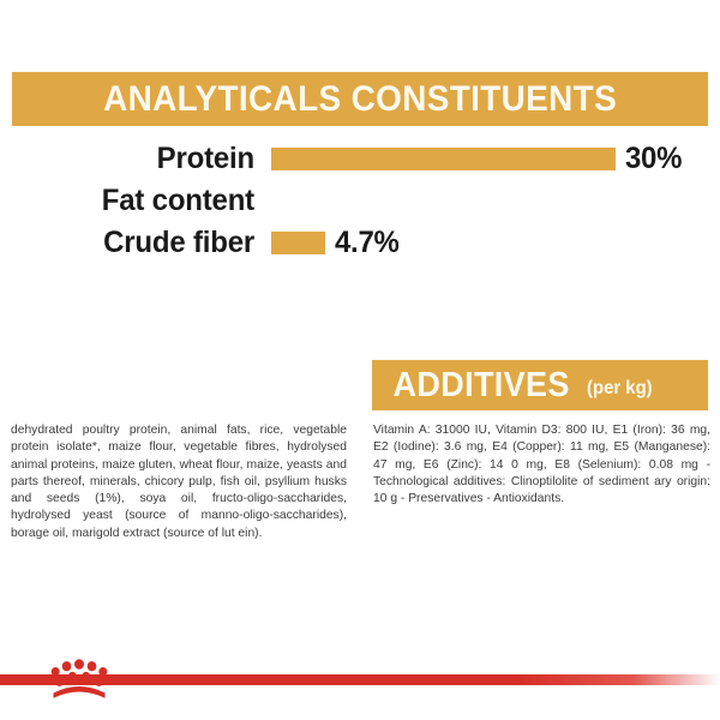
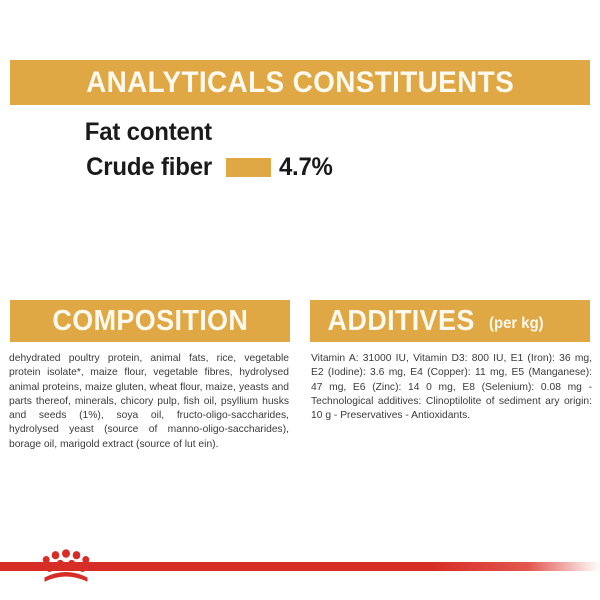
  ANALYTICALS CONSTITUENTS
- Protein
- 30%
  Fat content
  Crude fiber
  4.7%
+ COMPOSITION
  dehydrated poultry protein, animal fats, rice, vegetable protein isolate*, maize flour, vegetable fibres, hydrolysed animal proteins, maize gluten, wheat flour, maize, yeasts and parts thereof, minerals, chicory pulp, fish oil, psyllium husks and seeds (1%), soya oil, fructo-oligo-saccharides, hydrolysed yeast (source of manno-oligo-saccharides), borage oil, marigold extract (source of lut ein).
  ADDITIVES
  (per kg)
  Vitamin A: 31000 IU, Vitamin D3: 800 IU, E1 (Iron): 36 mg, E2 (Iodine): 3.6 mg, E4 (Copper): 11 mg, E5 (Manganese): 47 mg, E6 (Zinc): 14 0 mg, E8 (Selenium): 0.08 mg -Technological additives: Clinoptilolite of sediment ary origin: 10 g - Preservatives - Antioxidants.
